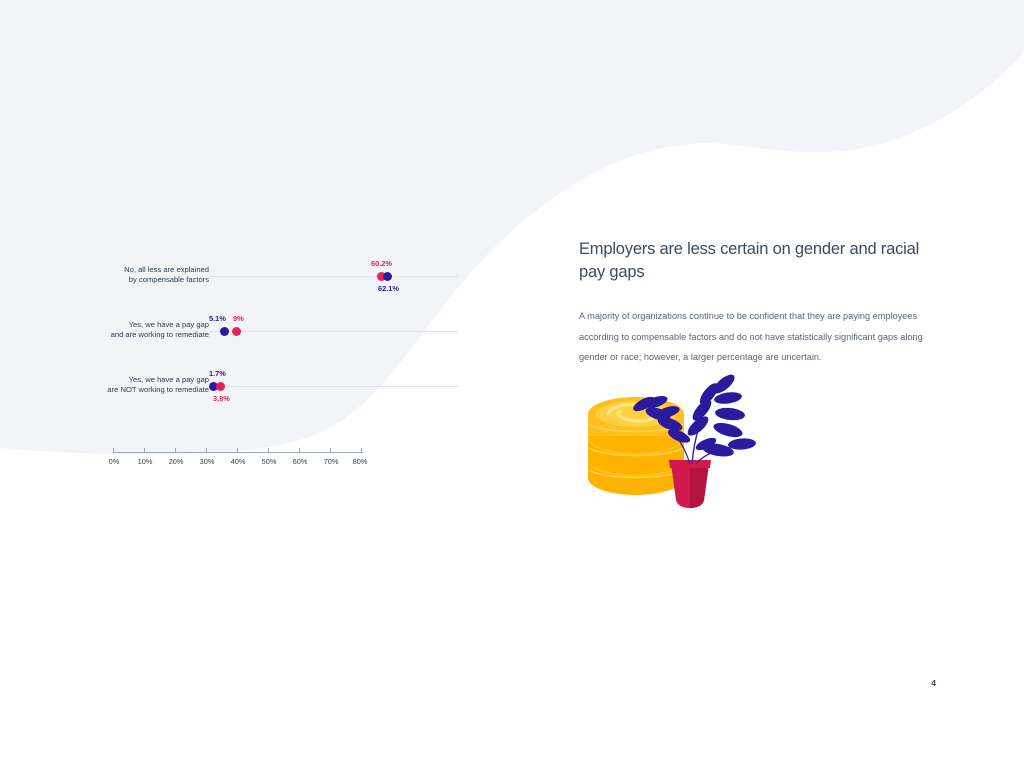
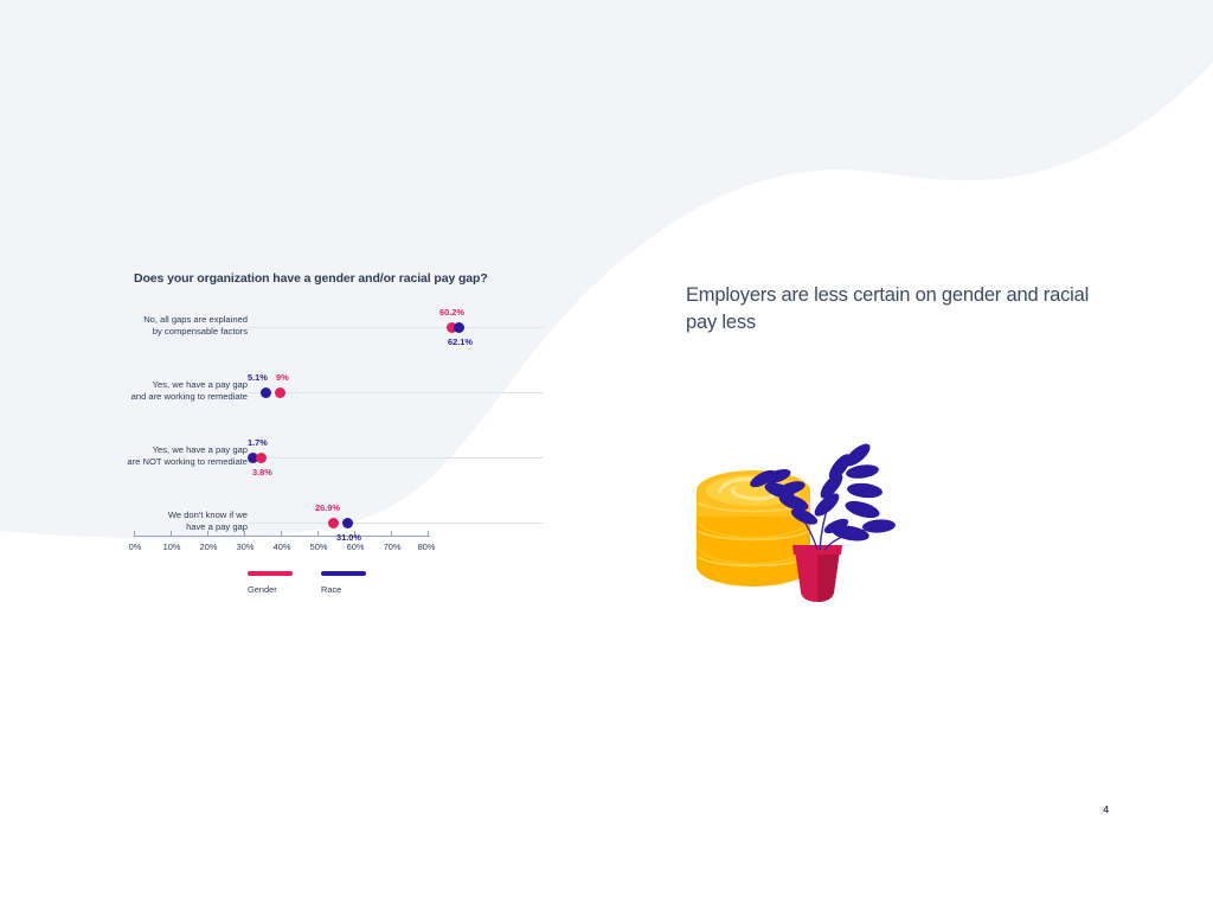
+ Does your organization have a gender and/or racial pay gap?
- No, all less are explained
+ No, all gaps are explained
  by compensable factors
  60.2%
  62.1%
  Yes, we have a pay gap
  and are working to remediate
  5.1%
  9%
  Yes, we have a pay gap
  are NOT working to remediate
  1.7%
  3.8%
+ We don't know if we
+ have a pay gap
+ 26.9%
+ 31.0%
  0%
  10%
  20%
  30%
  40%
  50%
  60%
  70%
  80%
+ Gender
+ Race
- Employers are less certain on gender and racial pay gaps
+ Employers are less certain on gender and racial pay less
- A majority of organizations continue to be confident that they are paying employees according to compensable factors and do not have statistically significant gaps along gender or race; however, a larger percentage are uncertain.
  4
